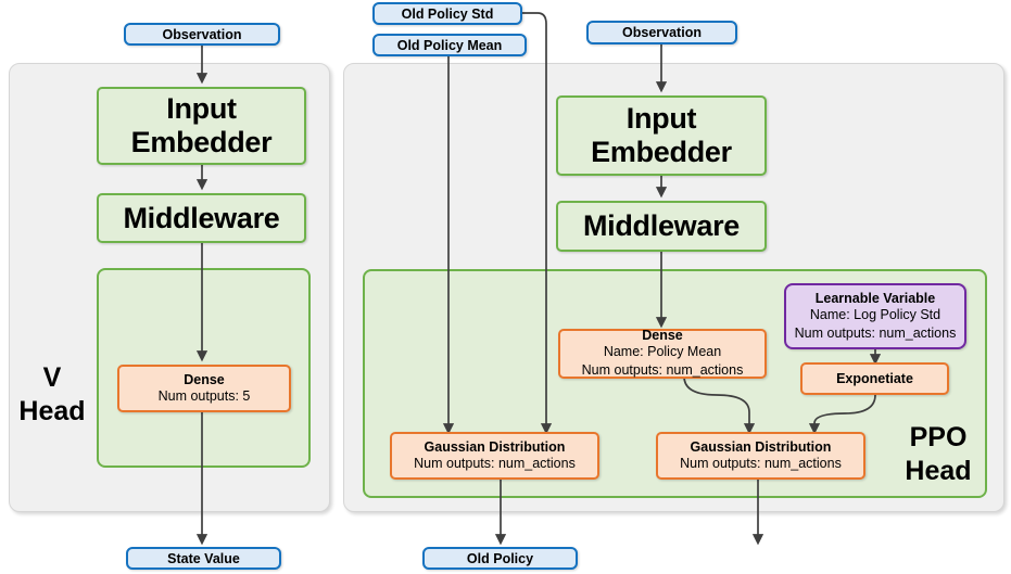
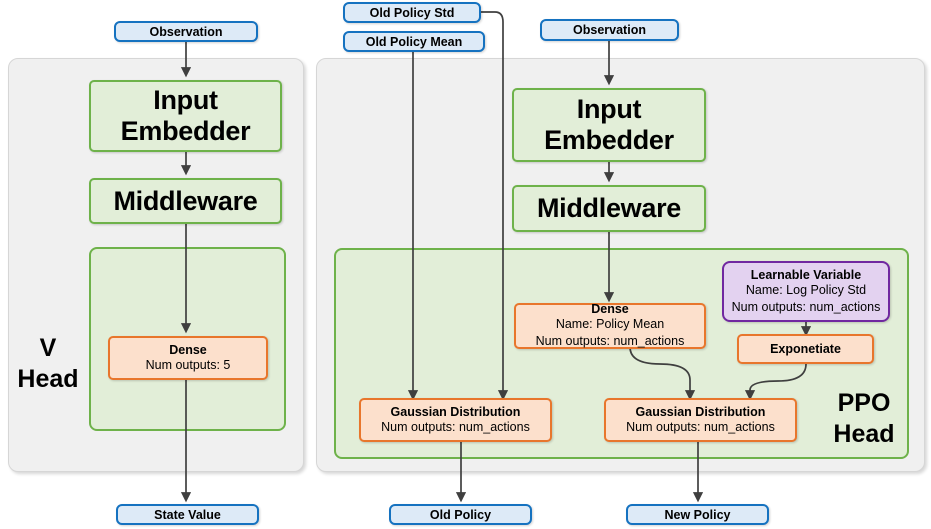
  V
  Head
  PPO
  Head
  Observation
  Input Embedder
  Middleware
  Dense
  Num outputs: 5
  State Value
  Old Policy Std
  Old Policy Mean
  Observation
  Input Embedder
  Middleware
  Dense
  Name: Policy Mean
  Num outputs: num_actions
  Learnable Variable
  Name: Log Policy Std
  Num outputs: num_actions
  Exponetiate
  Gaussian Distribution
  Num outputs: num_actions
  Gaussian Distribution
  Num outputs: num_actions
  Old Policy
+ New Policy
